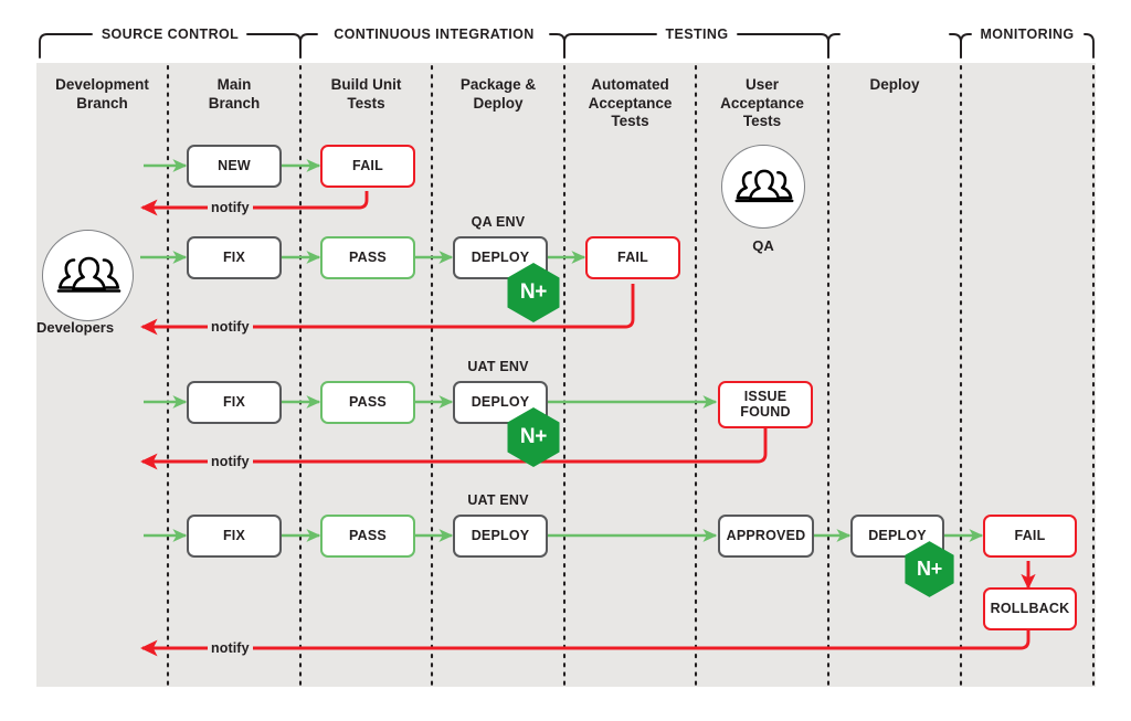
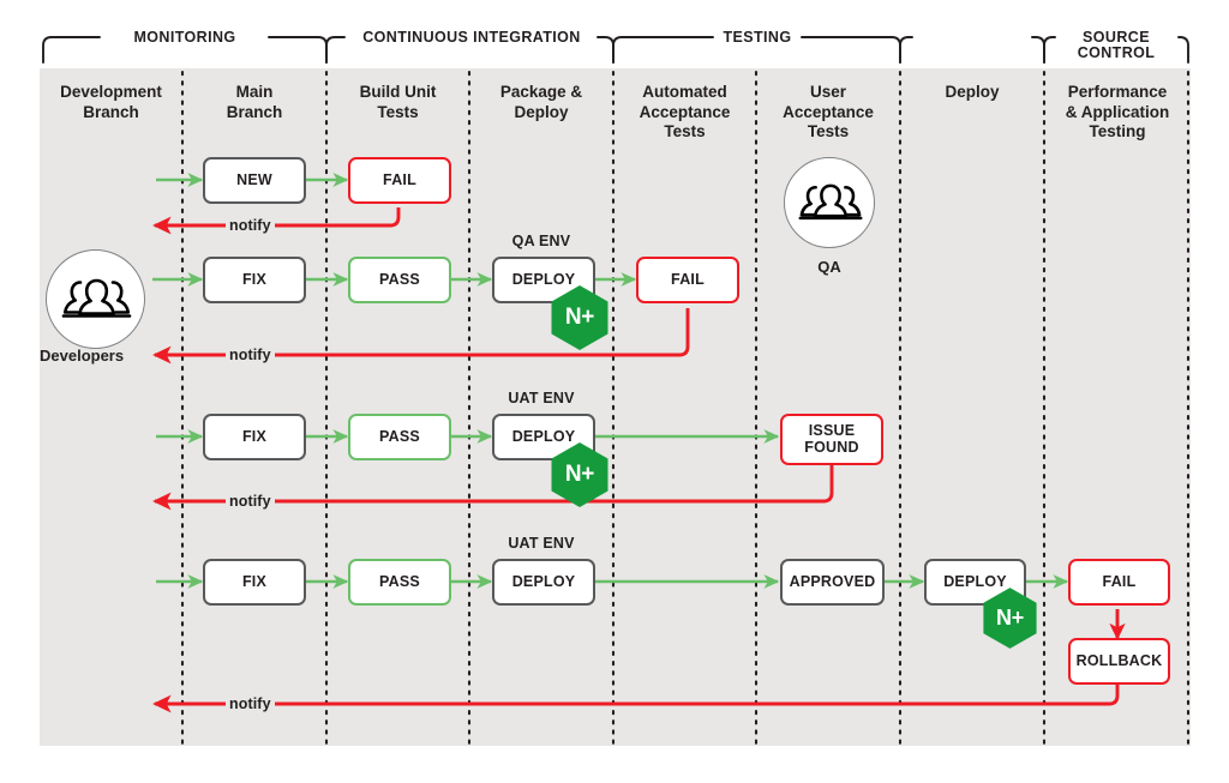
- SOURCE CONTROL
+ MONITORING
  CONTINUOUS INTEGRATION
  TESTING
- MONITORING
+ SOURCE CONTROL
  Development
  Branch
  Main
  Branch
  Build Unit
  Tests
  Package &
  Deploy
  Automated
  Acceptance
  Tests
  User
  Acceptance
  Tests
  Deploy
+ Performance
+ & Application
+ Testing
  Developers
  QA
  QA ENV
  UAT ENV
  UAT ENV
  NEW
  FAIL
  FIX
  PASS
  DEPLOY
  FAIL
  FIX
  PASS
  DEPLOY
  ISSUE
  FOUND
  FIX
  PASS
  DEPLOY
  APPROVED
  DEPLOY
  FAIL
  ROLLBACK
  N+
  N+
  N+
  notify
  notify
  notify
  notify
